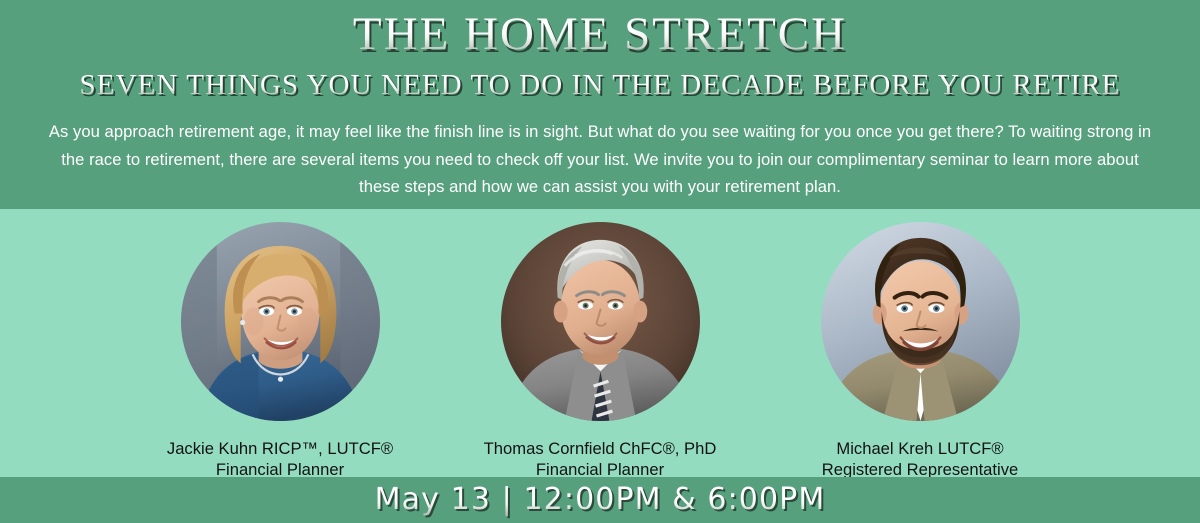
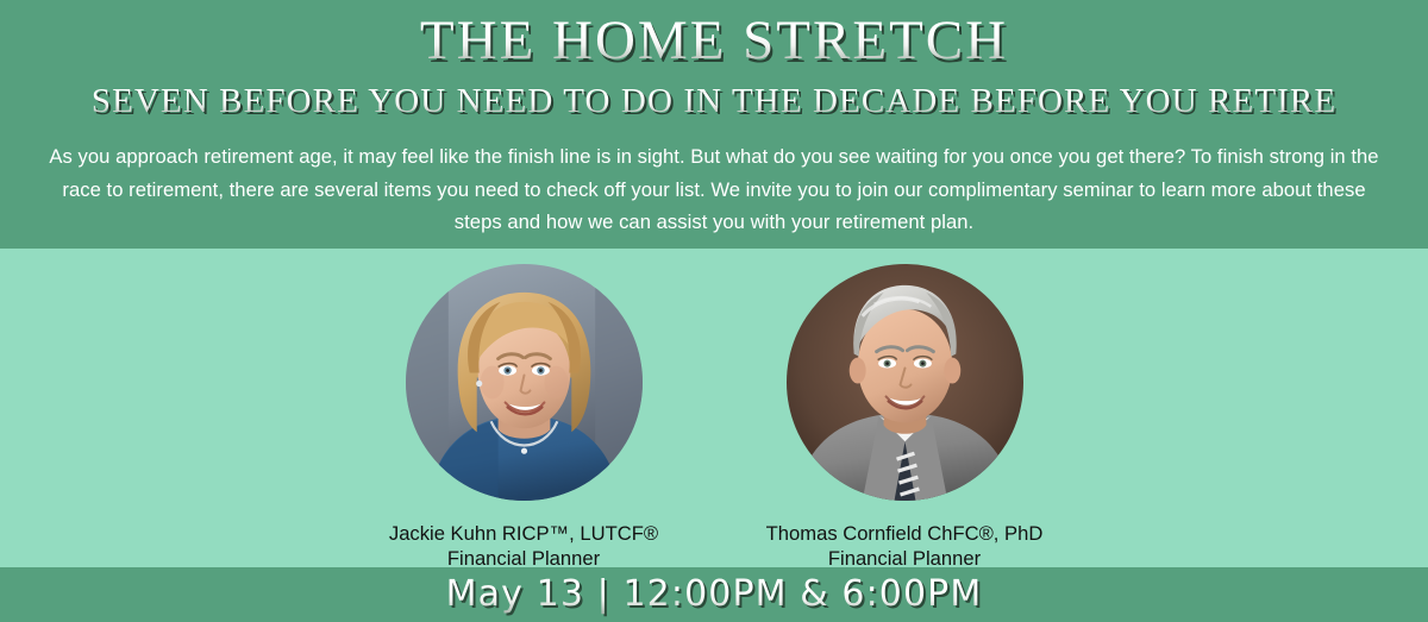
  THE HOME STRETCH
- SEVEN THINGS YOU NEED TO DO IN THE DECADE BEFORE YOU RETIRE
+ SEVEN BEFORE YOU NEED TO DO IN THE DECADE BEFORE YOU RETIRE
- As you approach retirement age, it may feel like the finish line is in sight. But what do you see waiting for you once you get there? To waiting strong in the race to retirement, there are several items you need to check off your list. We invite you to join our complimentary seminar to learn more about these steps and how we can assist you with your retirement plan.
+ As you approach retirement age, it may feel like the finish line is in sight. But what do you see waiting for you once you get there? To finish strong in the race to retirement, there are several items you need to check off your list. We invite you to join our complimentary seminar to learn more about these steps and how we can assist you with your retirement plan.
  Jackie Kuhn RICP™, LUTCF®
  Financial Planner
  Thomas Cornfield ChFC®, PhD
  Financial Planner
- Michael Kreh LUTCF®
- Registered Representative
  May 13 | 12:00PM & 6:00PM
